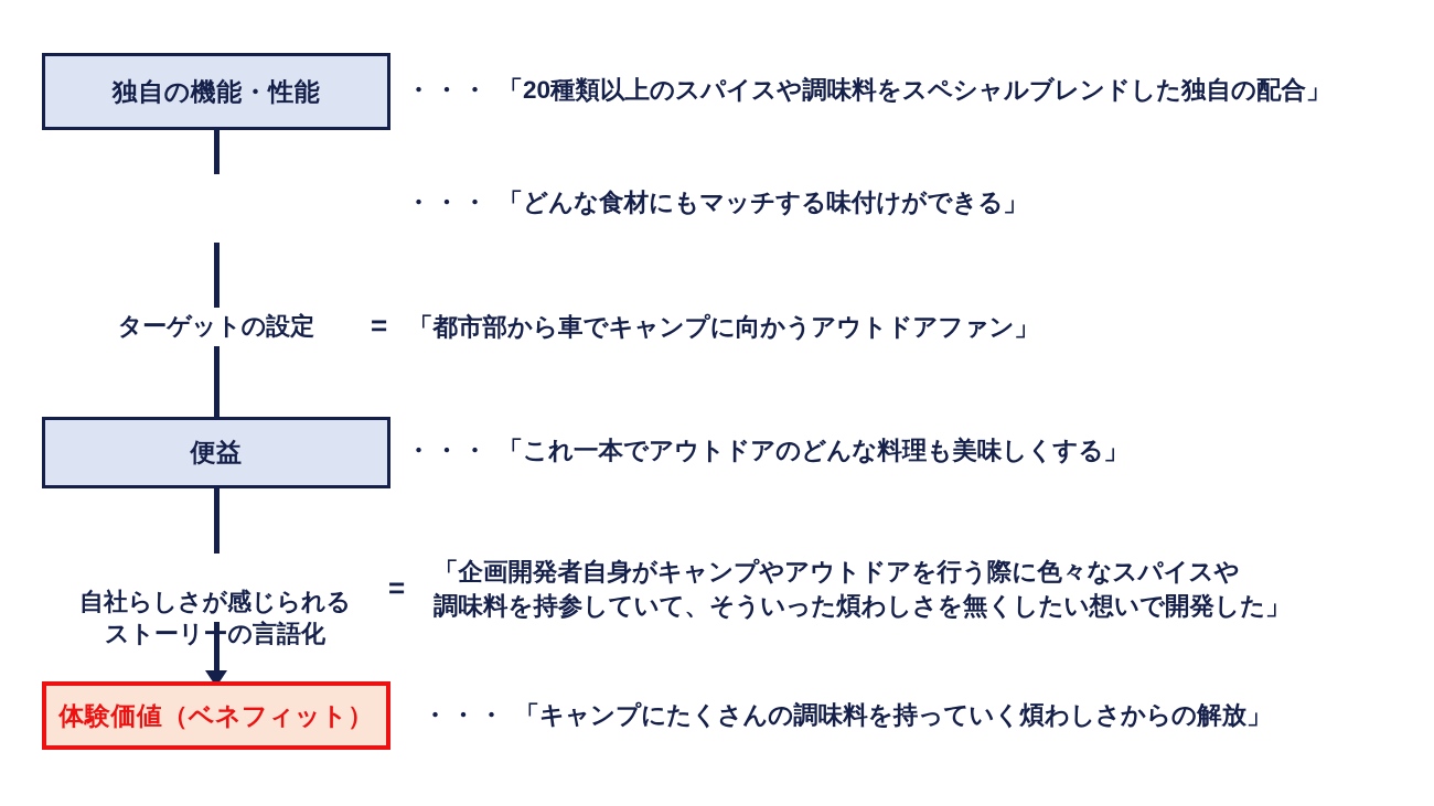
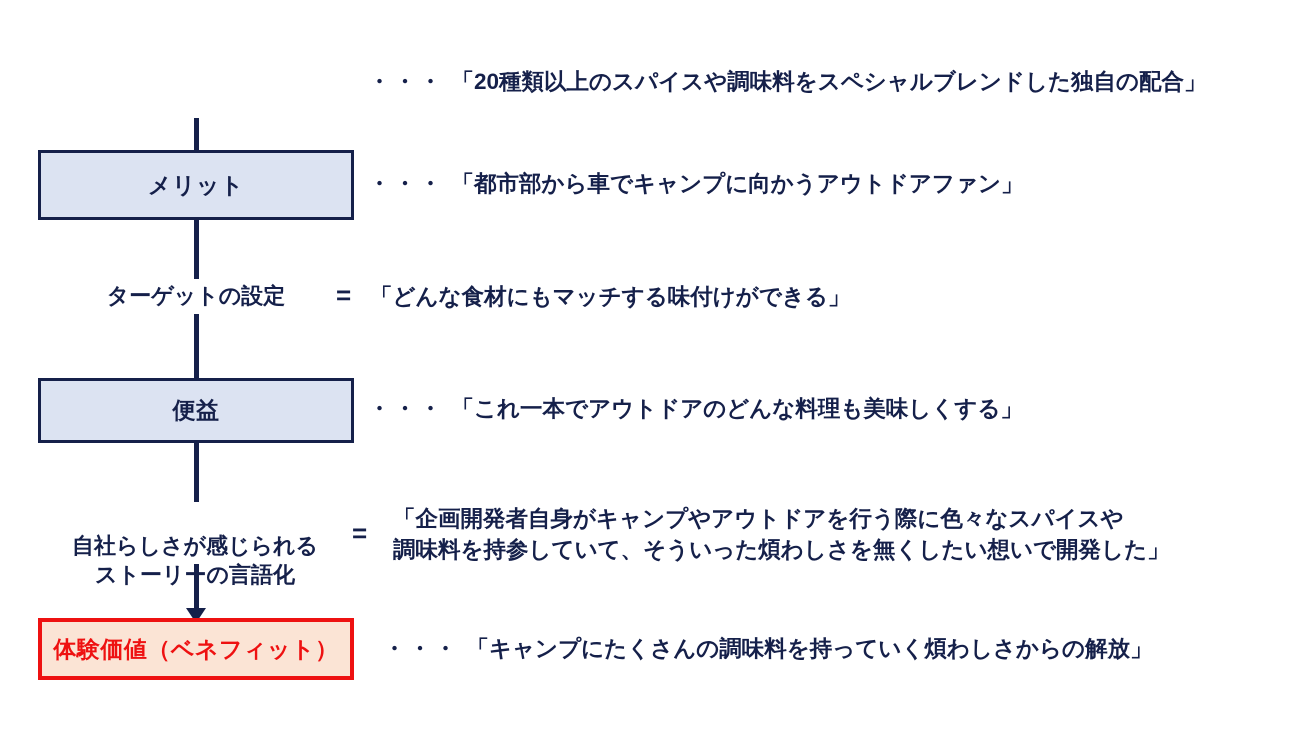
- 独自の機能・性能
  ・・・
  「20種類以上のスパイスや調味料をスペシャルブレンドした独自の配合」
+ メリット
  ・・・
- 「どんな食材にもマッチする味付けができる」
+ 「都市部から車でキャンプに向かうアウトドアファン」
  ターゲットの設定
  =
- 「都市部から車でキャンプに向かうアウトドアファン」
+ 「どんな食材にもマッチする味付けができる」
  便益
  ・・・
  「これ一本でアウトドアのどんな料理も美味しくする」
  自社らしさが感じられる
  ストーリーの言語化
  =
  「企画開発者自身がキャンプやアウトドアを行う際に色々なスパイスや
  調味料を持参していて、そういった煩わしさを無くしたい想いで開発した」
  体験価値（ベネフィット）
  ・・・
  「キャンプにたくさんの調味料を持っていく煩わしさからの解放」
